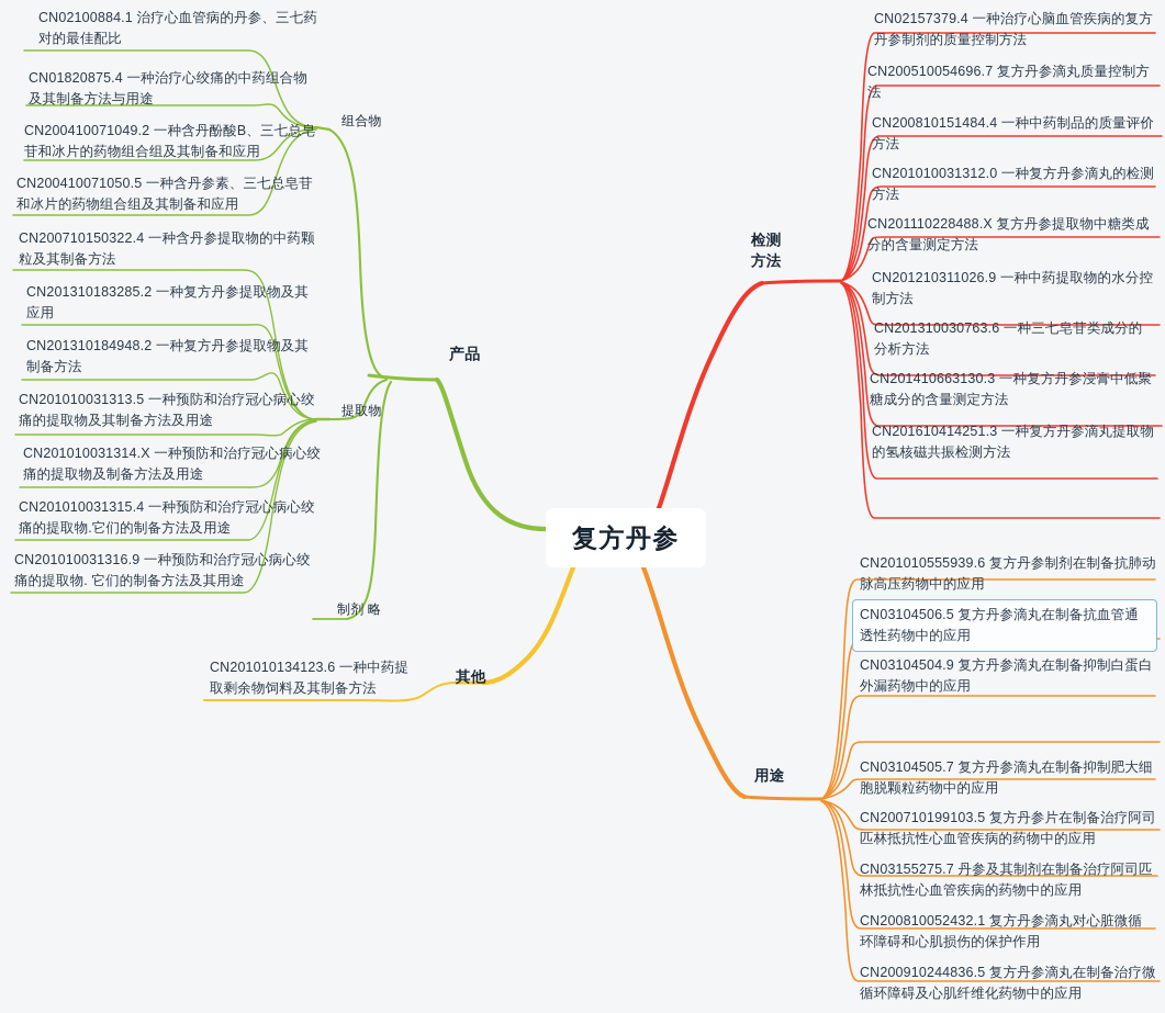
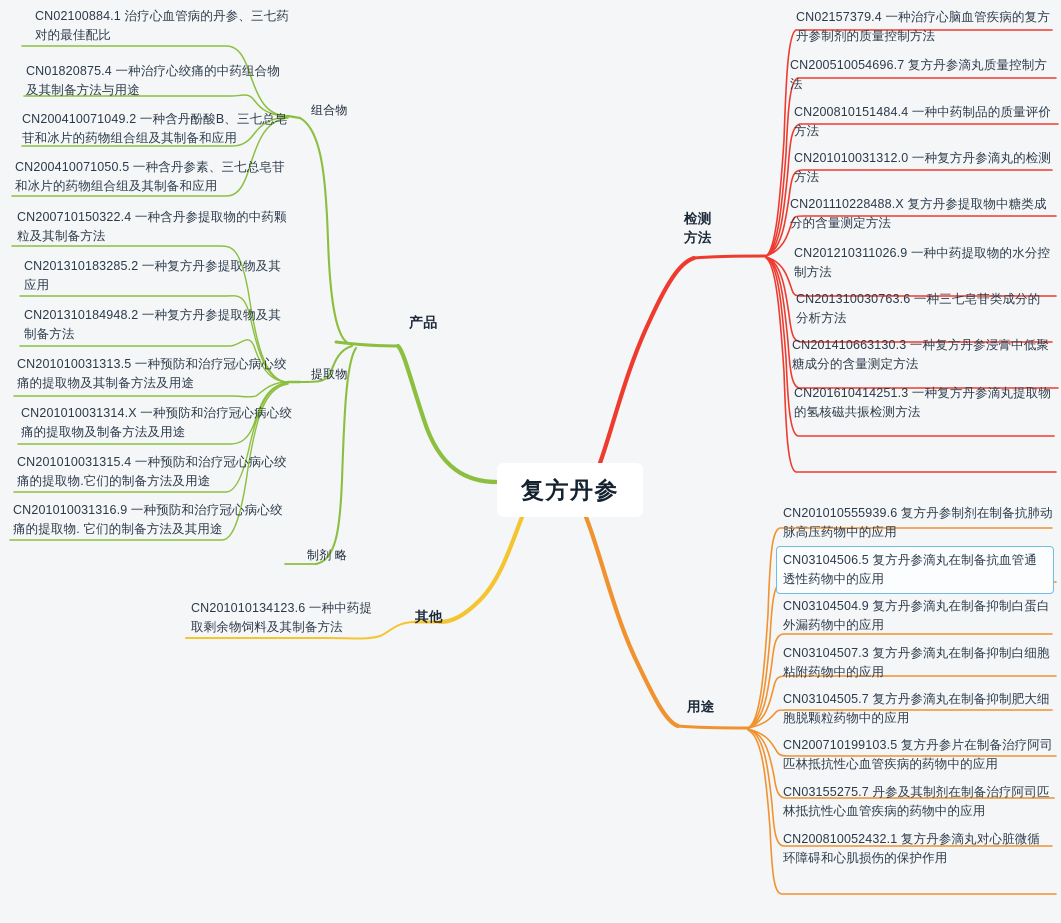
  复方丹参
  产品
  组合物
  提取物
  制剂 略
  检测
  方法
  用途
  其他
  CN02100884.1 治疗心血管病的丹参、三七药对的最佳配比
  CN01820875.4 一种治疗心绞痛的中药组合物及其制备方法与用途
  CN200410071049.2 一种含丹酚酸B、三七总皂苷和冰片的药物组合组及其制备和应用
  CN200410071050.5 一种含丹参素、三七总皂苷和冰片的药物组合组及其制备和应用
  CN200710150322.4 一种含丹参提取物的中药颗粒及其制备方法
  CN201310183285.2 一种复方丹参提取物及其应用
  CN201310184948.2 一种复方丹参提取物及其制备方法
  CN201010031313.5 一种预防和治疗冠心病心绞痛的提取物及其制备方法及用途
  CN201010031314.X 一种预防和治疗冠心病心绞痛的提取物及制备方法及用途
  CN201010031315.4 一种预防和治疗冠心病心绞痛的提取物.它们的制备方法及用途
  CN201010031316.9 一种预防和治疗冠心病心绞痛的提取物. 它们的制备方法及其用途
  CN201010134123.6 一种中药提取剩余物饲料及其制备方法
  CN02157379.4 一种治疗心脑血管疾病的复方丹参制剂的质量控制方法
  CN200510054696.7 复方丹参滴丸质量控制方法
  CN200810151484.4 一种中药制品的质量评价方法
  CN201010031312.0 一种复方丹参滴丸的检测方法
  CN201110228488.X 复方丹参提取物中糖类成分的含量测定方法
  CN201210311026.9 一种中药提取物的水分控制方法
  CN201310030763.6 一种三七皂苷类成分的分析方法
  CN201410663130.3 一种复方丹参浸膏中低聚糖成分的含量测定方法
  CN201610414251.3 一种复方丹参滴丸提取物的氢核磁共振检测方法
  CN201010555939.6 复方丹参制剂在制备抗肺动脉高压药物中的应用
  CN03104506.5 复方丹参滴丸在制备抗血管通透性药物中的应用
  CN03104504.9 复方丹参滴丸在制备抑制白蛋白外漏药物中的应用
+ CN03104507.3 复方丹参滴丸在制备抑制白细胞粘附药物中的应用
  CN03104505.7 复方丹参滴丸在制备抑制肥大细胞脱颗粒药物中的应用
  CN200710199103.5 复方丹参片在制备治疗阿司匹林抵抗性心血管疾病的药物中的应用
  CN03155275.7 丹参及其制剂在制备治疗阿司匹林抵抗性心血管疾病的药物中的应用
  CN200810052432.1 复方丹参滴丸对心脏微循环障碍和心肌损伤的保护作用
- CN200910244836.5 复方丹参滴丸在制备治疗微循环障碍及心肌纤维化药物中的应用
